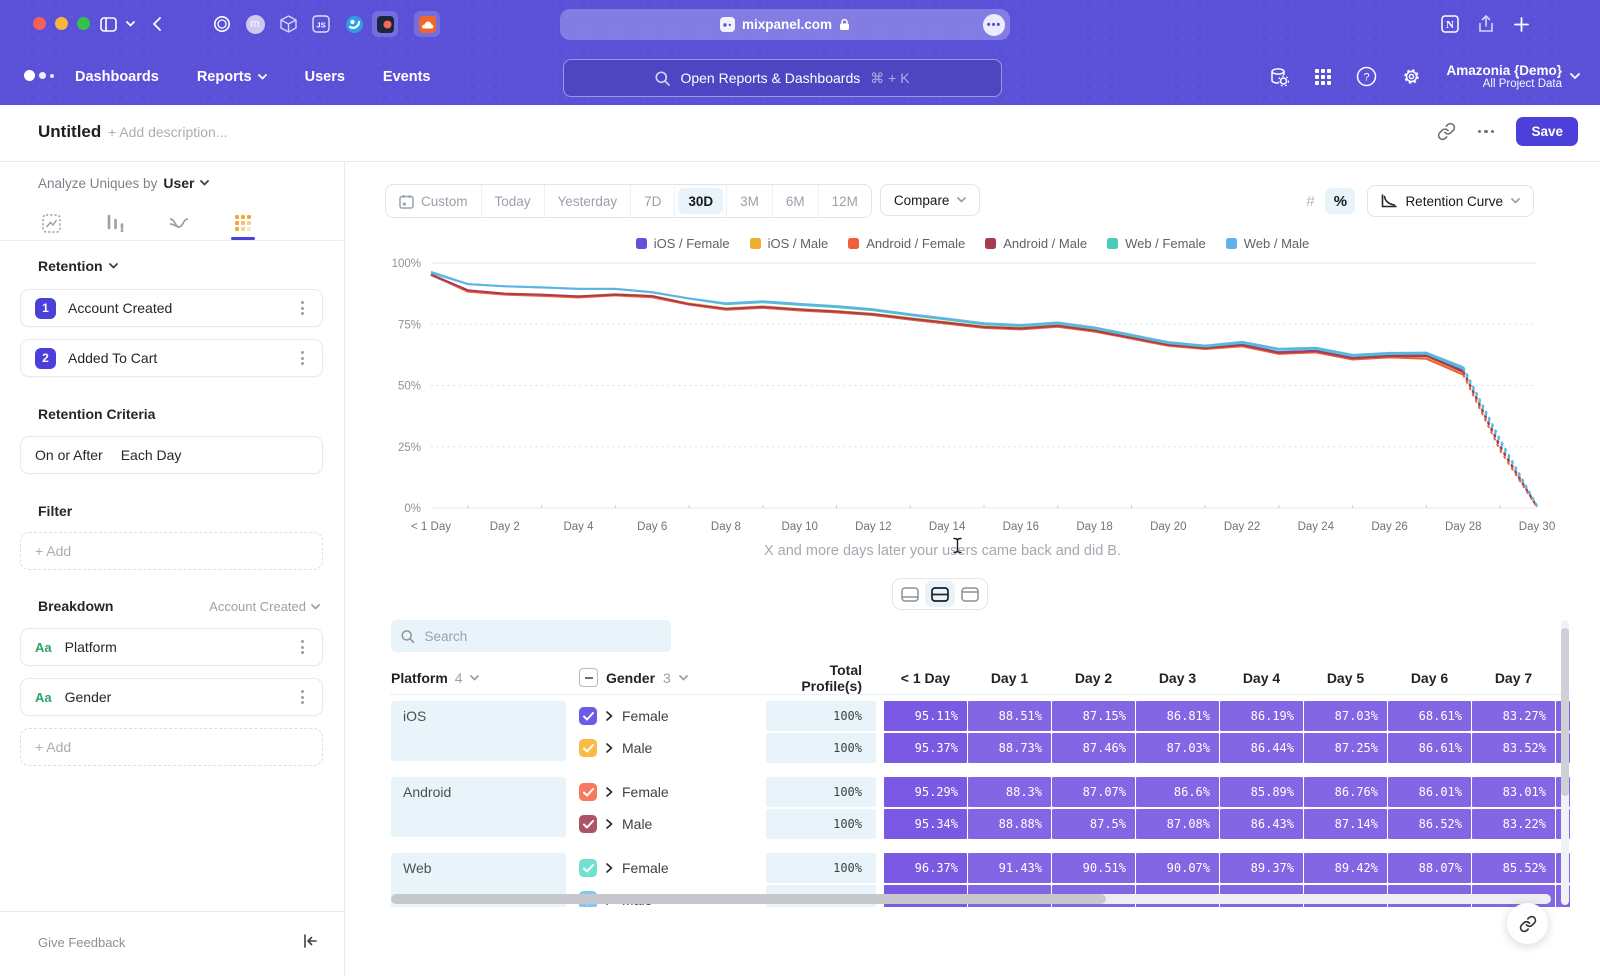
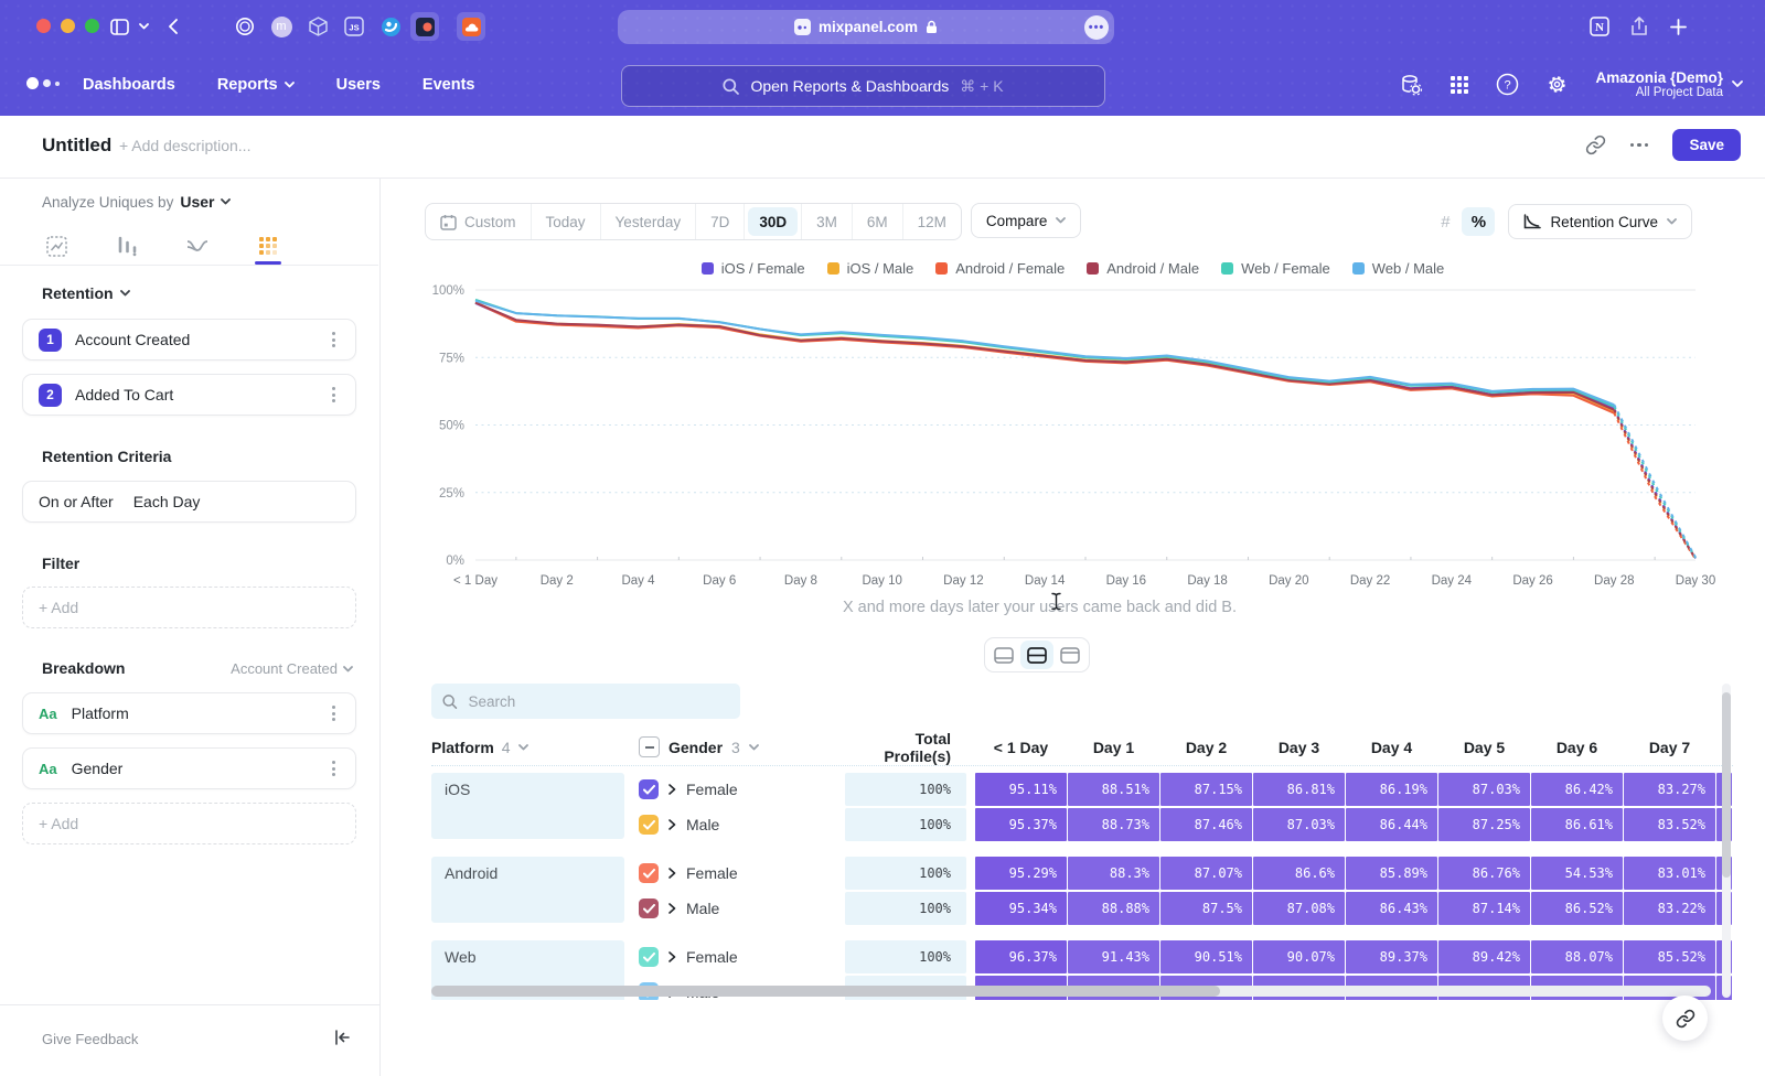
  m
  JS
  mixpanel.com
  •••
  N
  Dashboards
  Reports
  Users
  Events
  Open Reports & Dashboards
  ⌘ + K
  ?
  Amazonia {Demo}
  All Project Data
  Untitled
  + Add description...
  Save
  Analyze Uniques by
  User
  Retention
  1
  Account Created
  2
  Added To Cart
  Retention Criteria
  On or After
  Each Day
  Filter
  + Add
  Breakdown
  Account Created
  Aa
  Platform
  Aa
  Gender
  + Add
  Give Feedback
  Custom
  Today
  Yesterday
  7D
  30D
  3M
  6M
  12M
  Compare
  #
  %
  Retention Curve
  iOS / Female
  iOS / Male
  Android / Female
  Android / Male
  Web / Female
  Web / Male
  100%
  75%
  50%
  25%
  0%
  < 1 Day
  Day 2
  Day 4
  Day 6
  Day 8
  Day 10
  Day 12
  Day 14
  Day 16
  Day 18
  Day 20
  Day 22
  Day 24
  Day 26
  Day 28
  Day 30
  X and more days later your users came back and did B.
  Search
  Platform
  4
  Gender
  3
  Total Profile(s)
  < 1 Day
  Day 1
  Day 2
  Day 3
  Day 4
  Day 5
  Day 6
  Day 7
  iOS
  Female
  100%
  95.11%
  88.51%
  87.15%
  86.81%
  86.19%
  87.03%
- 68.61%
+ 86.42%
  83.27%
  Male
  100%
  95.37%
  88.73%
  87.46%
  87.03%
  86.44%
  87.25%
  86.61%
  83.52%
  Android
  Female
  100%
  95.29%
  88.3%
  87.07%
  86.6%
  85.89%
  86.76%
- 86.01%
+ 54.53%
  83.01%
  Male
  100%
  95.34%
  88.88%
  87.5%
  87.08%
  86.43%
  87.14%
  86.52%
  83.22%
  Web
  Female
  100%
  96.37%
  91.43%
  90.51%
  90.07%
  89.37%
  89.42%
  88.07%
  85.52%
